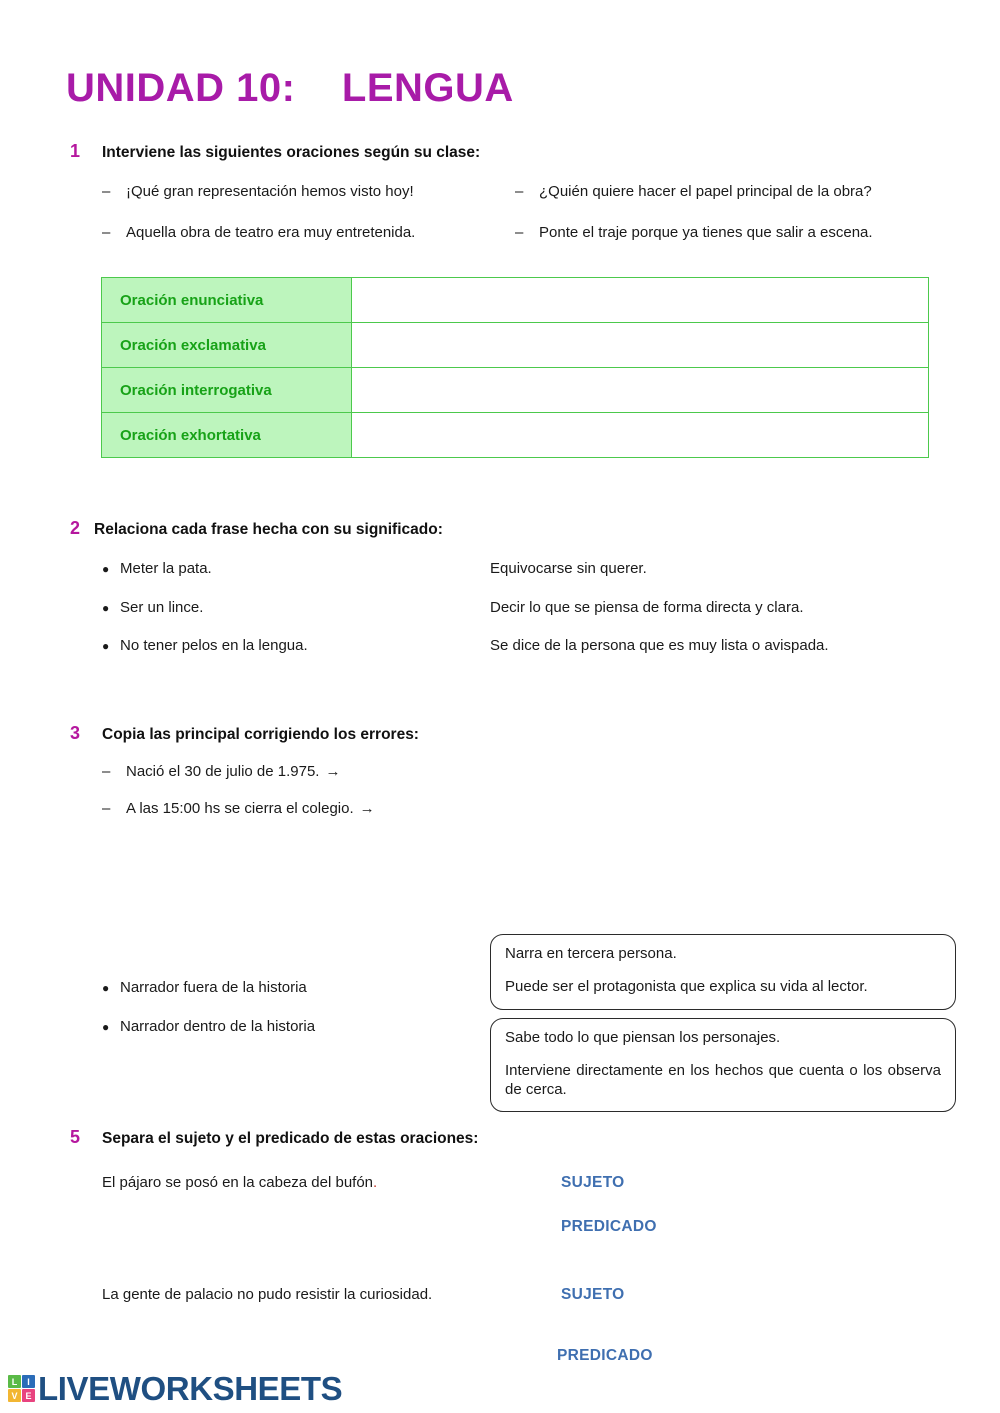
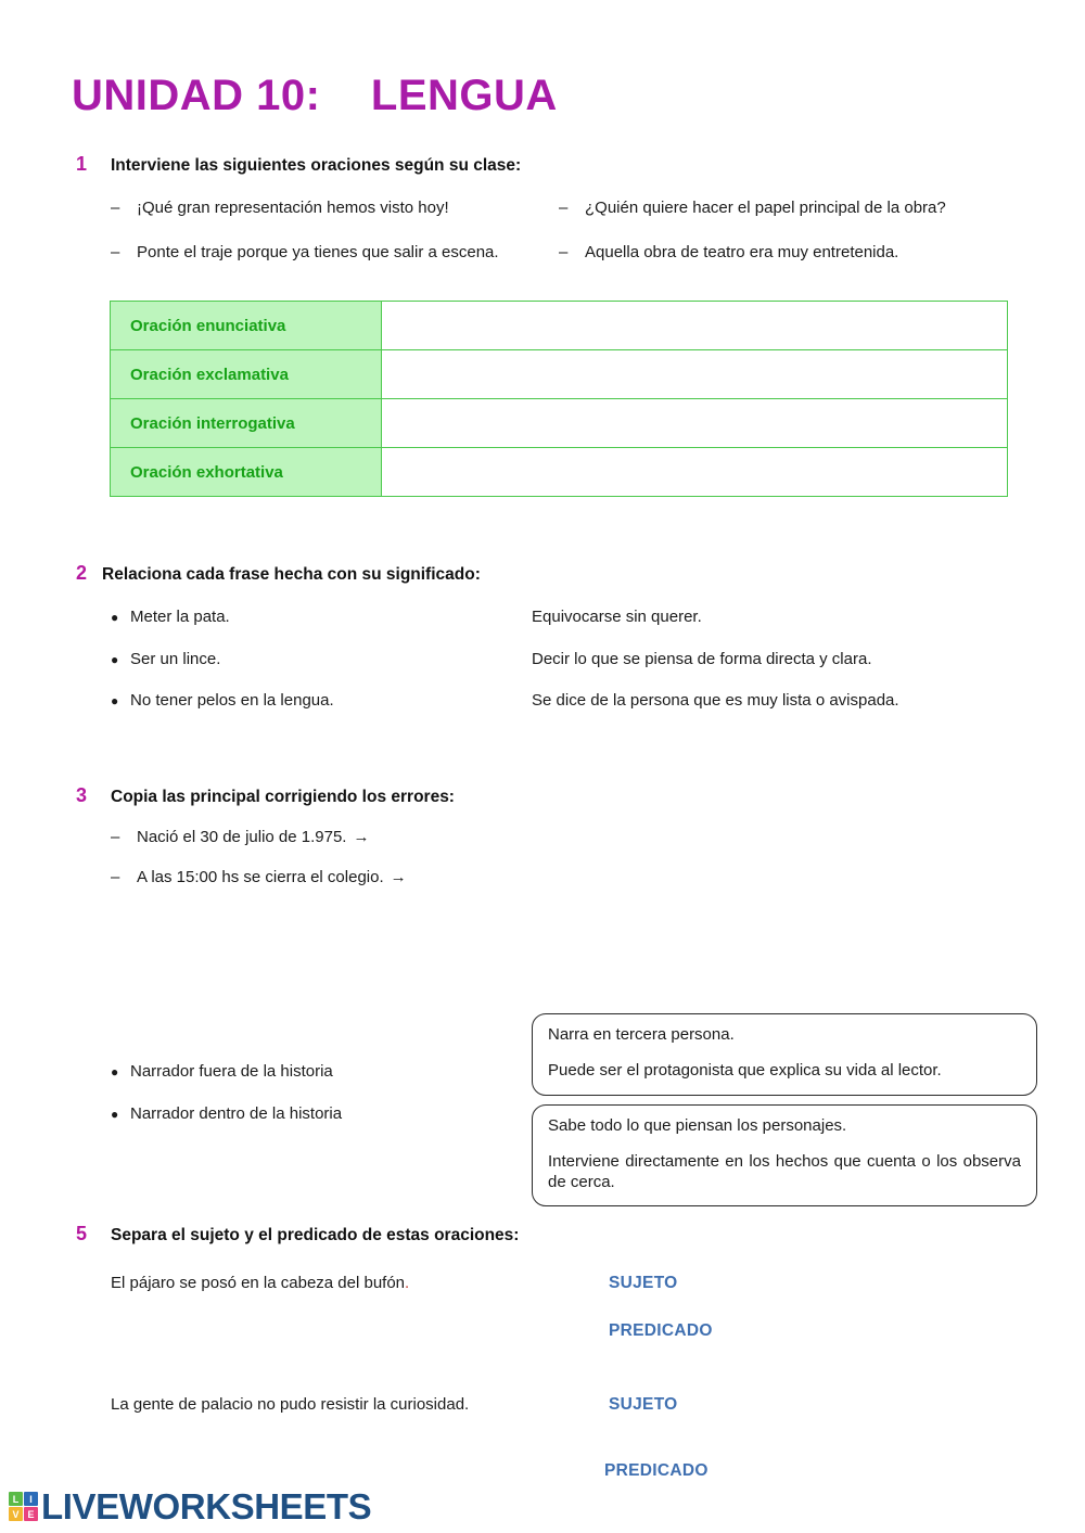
  UNIDAD 10: LENGUA
  1
  Interviene las siguientes oraciones según su clase:
  –
  ¡Qué gran representación hemos visto hoy!
  –
  ¿Quién quiere hacer el papel principal de la obra?
  –
- Aquella obra de teatro era muy entretenida.
+ Ponte el traje porque ya tienes que salir a escena.
  –
- Ponte el traje porque ya tienes que salir a escena.
+ Aquella obra de teatro era muy entretenida.
  Oración enunciativa
  Oración exclamativa
  Oración interrogativa
  Oración exhortativa
  2
  Relaciona cada frase hecha con su significado:
  ●
  Meter la pata.
  Equivocarse sin querer.
  ●
  Ser un lince.
  Decir lo que se piensa de forma directa y clara.
  ●
  No tener pelos en la lengua.
  Se dice de la persona que es muy lista o avispada.
  3
  Copia las principal corrigiendo los errores:
  –
  Nació el 30 de julio de 1.975.
  →
  –
  A las 15:00 hs se cierra el colegio.
  →
  ●
  Narrador fuera de la historia
  ●
  Narrador dentro de la historia
  Narra en tercera persona.
  Puede ser el protagonista que explica su vida al lector.
  Sabe todo lo que piensan los personajes.
  Interviene directamente en los hechos que cuenta o los observa de cerca.
  5
  Separa el sujeto y el predicado de estas oraciones:
  El pájaro se posó en la cabeza del bufón.
  SUJETO
  PREDICADO
  La gente de palacio no pudo resistir la curiosidad.
  SUJETO
  PREDICADO
  L
  I
  V
  E
  LIVEWORKSHEETS
